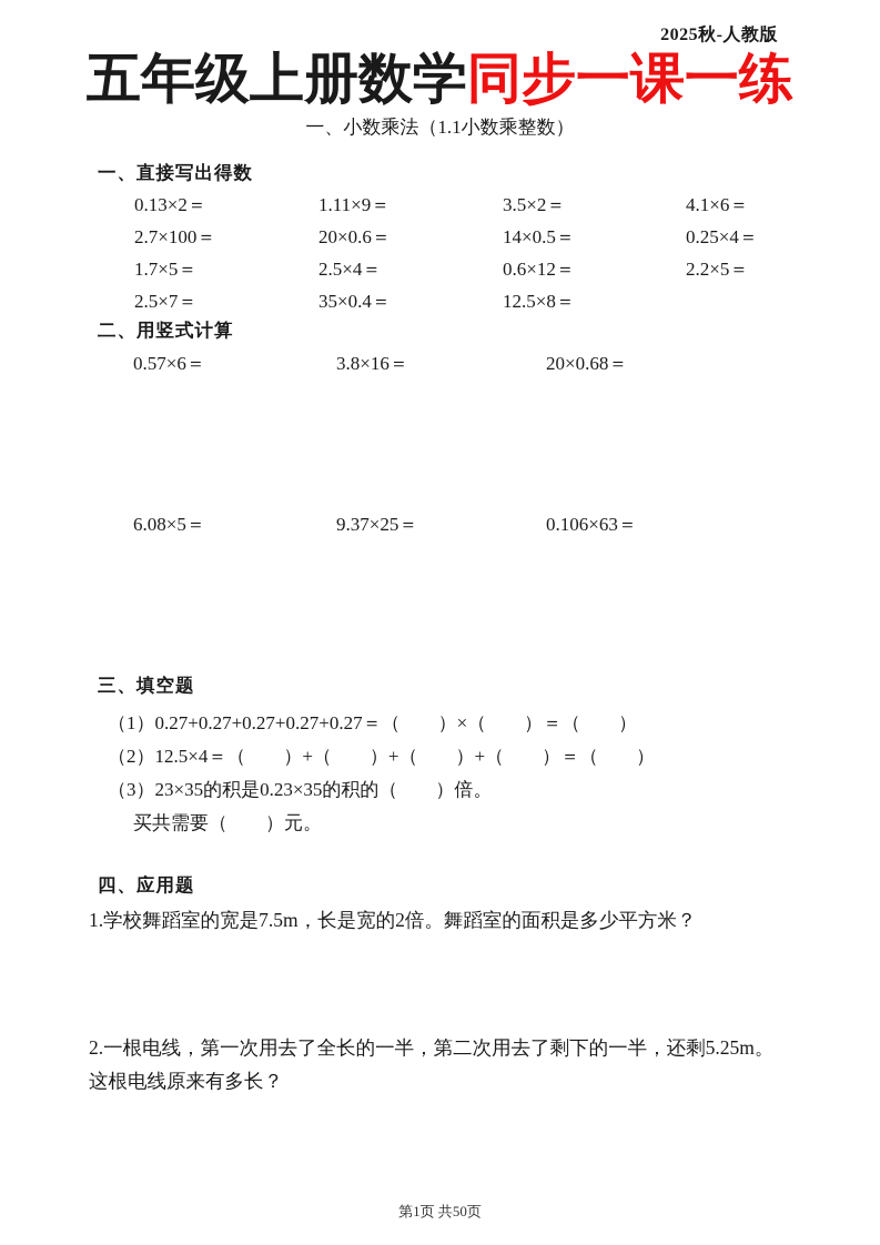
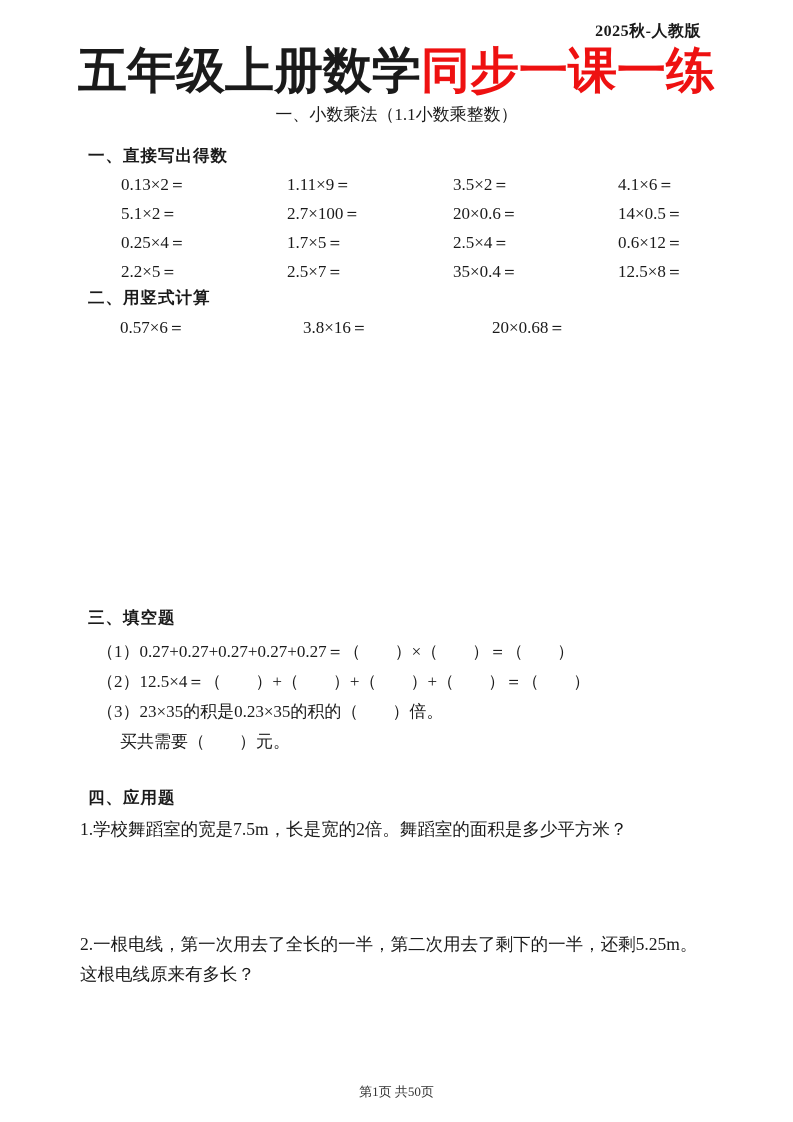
  2025秋-人教版
  五年级上册数学同步一课一练
  一、小数乘法（1.1小数乘整数）
  一、直接写出得数
  0.13×2＝
  1.11×9＝
  3.5×2＝
  4.1×6＝
+ 5.1×2＝
  2.7×100＝
  20×0.6＝
  14×0.5＝
  0.25×4＝
  1.7×5＝
  2.5×4＝
  0.6×12＝
  2.2×5＝
  2.5×7＝
  35×0.4＝
  12.5×8＝
  二、用竖式计算
  0.57×6＝
  3.8×16＝
  20×0.68＝
- 6.08×5＝
- 9.37×25＝
- 0.106×63＝
  三、填空题
  （1）0.27+0.27+0.27+0.27+0.27＝（ ）×（ ）＝（ ）
  （2）12.5×4＝（ ）+（ ）+（ ）+（ ）＝（ ）
  （3）23×35的积是0.23×35的积的（ ）倍。
  买共需要（ ）元。
  四、应用题
  1.学校舞蹈室的宽是7.5m，长是宽的2倍。舞蹈室的面积是多少平方米？
  2.一根电线，第一次用去了全长的一半，第二次用去了剩下的一半，还剩5.25m。
  这根电线原来有多长？
  第1页 共50页
